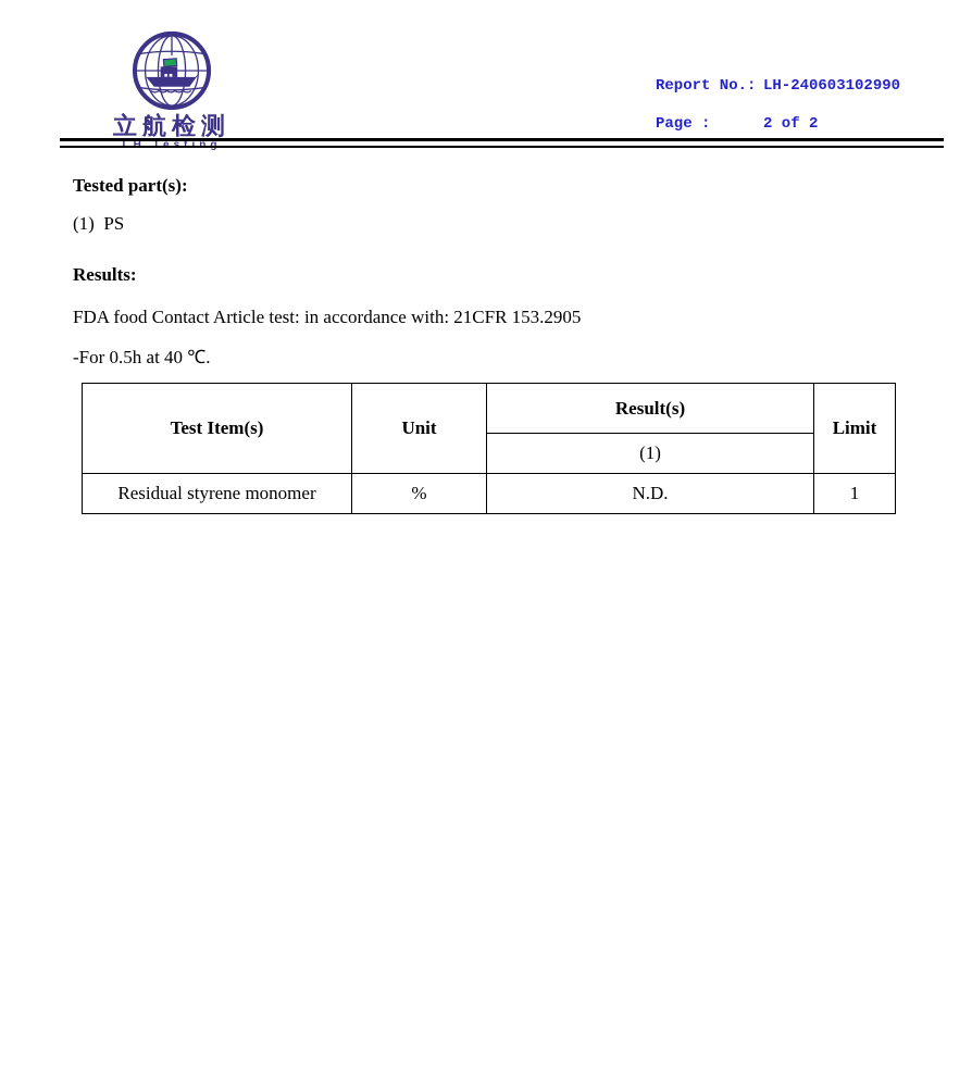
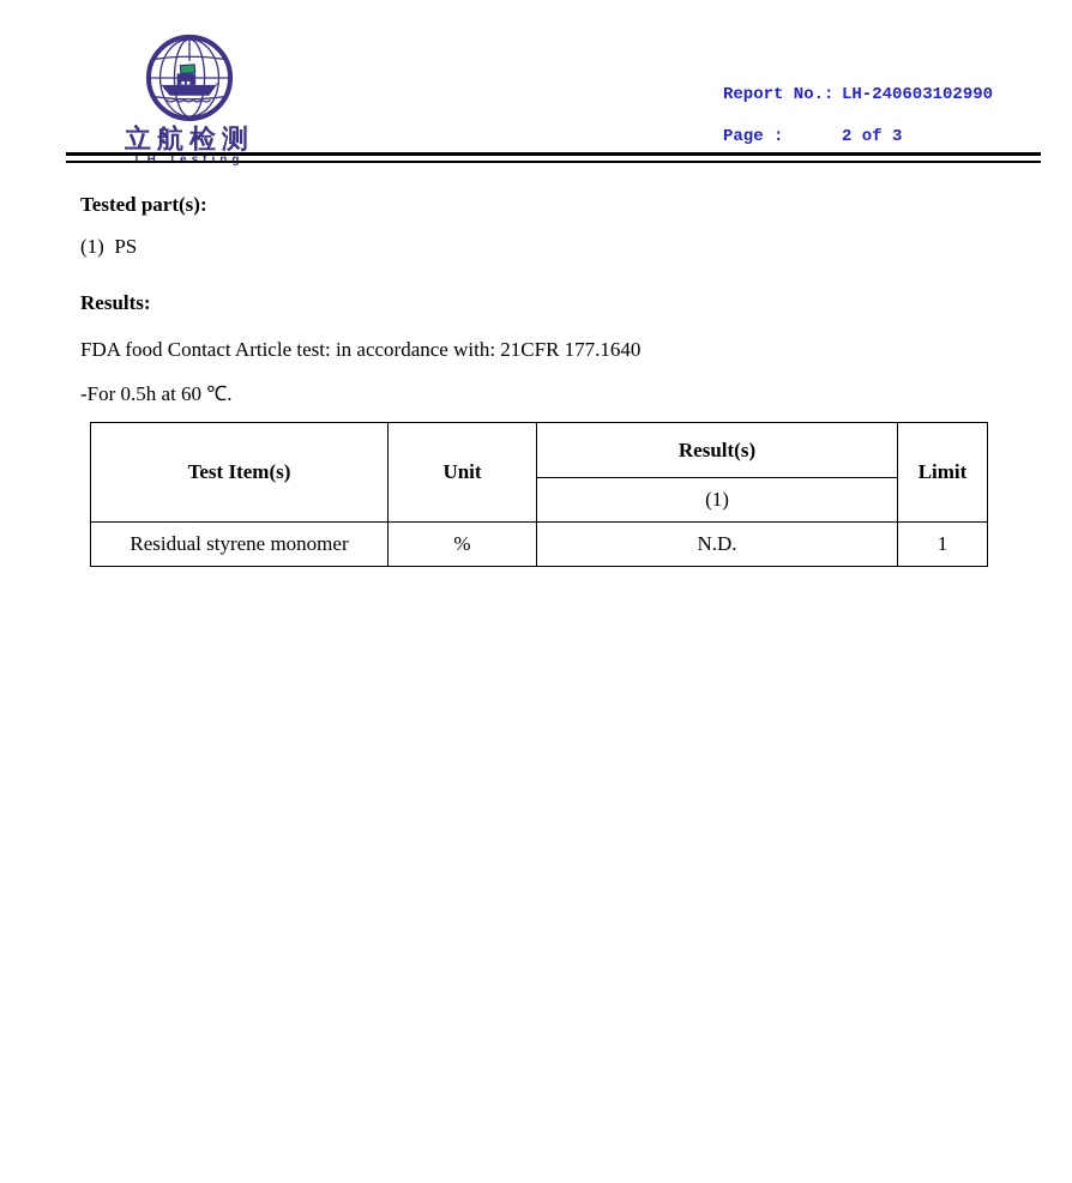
  立航检测
  LH Testing
  Report No.:
  LH-240603102990
  Page :
- 2 of 2
+ 2 of 3
  Tested part(s):
  (1) PS
  Results:
- FDA food Contact Article test: in accordance with: 21CFR 153.2905
+ FDA food Contact Article test: in accordance with: 21CFR 177.1640
- -For 0.5h at 40 ℃.
+ -For 0.5h at 60 ℃.
  Test Item(s)	Unit	Result(s)	Limit
  (1)
  Residual styrene monomer	%	N.D.	1
